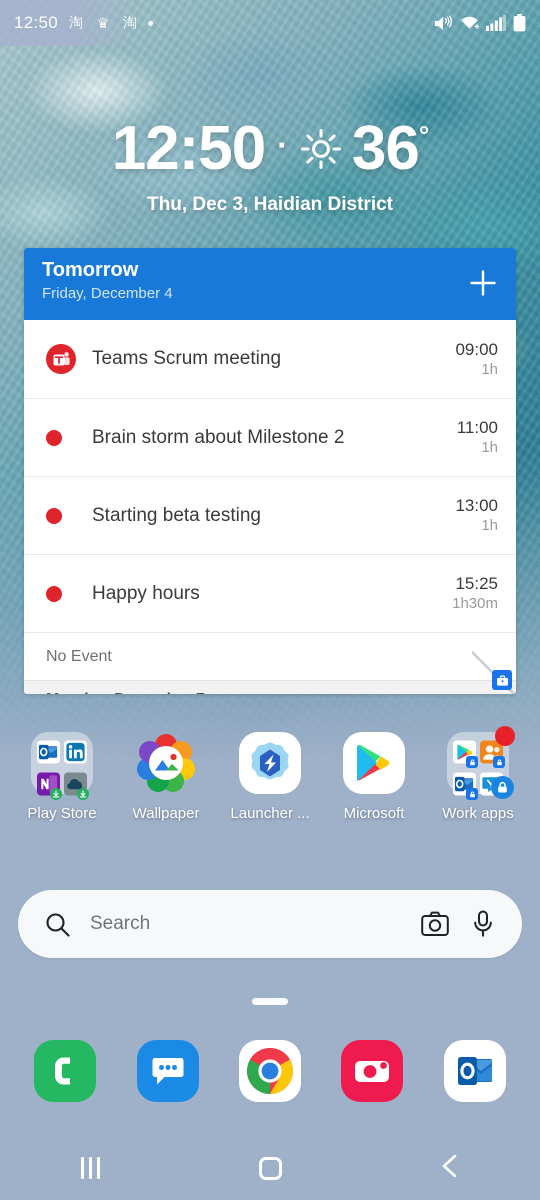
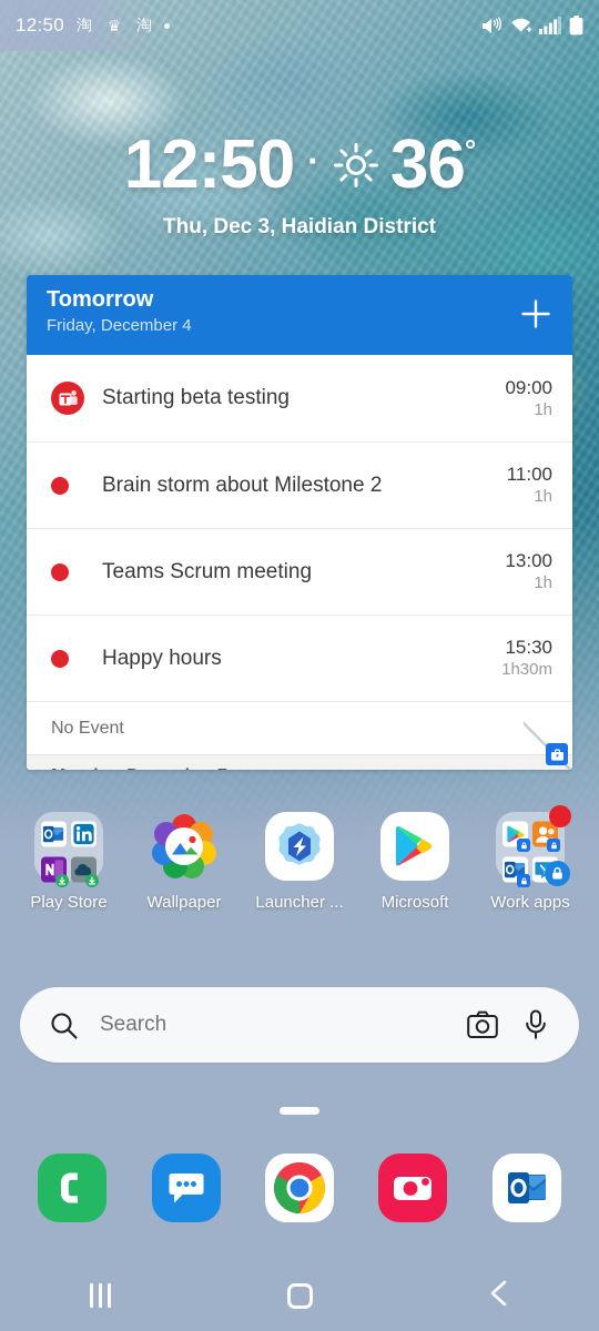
  12:50
  淘
  ♛
  淘
  12:50
  ·
  36
  °
  Thu, Dec 3, Haidian District
  Tomorrow
  Friday, December 4
- Teams Scrum meeting
+ Starting beta testing
  09:00
  1h
  Brain storm about Milestone 2
  11:00
  1h
- Starting beta testing
+ Teams Scrum meeting
  13:00
  1h
  Happy hours
- 15:25
+ 15:30
  1h30m
  No Event
  Play Store
  Wallpaper
  Launcher ...
  Microsoft
  Work apps
  Search
